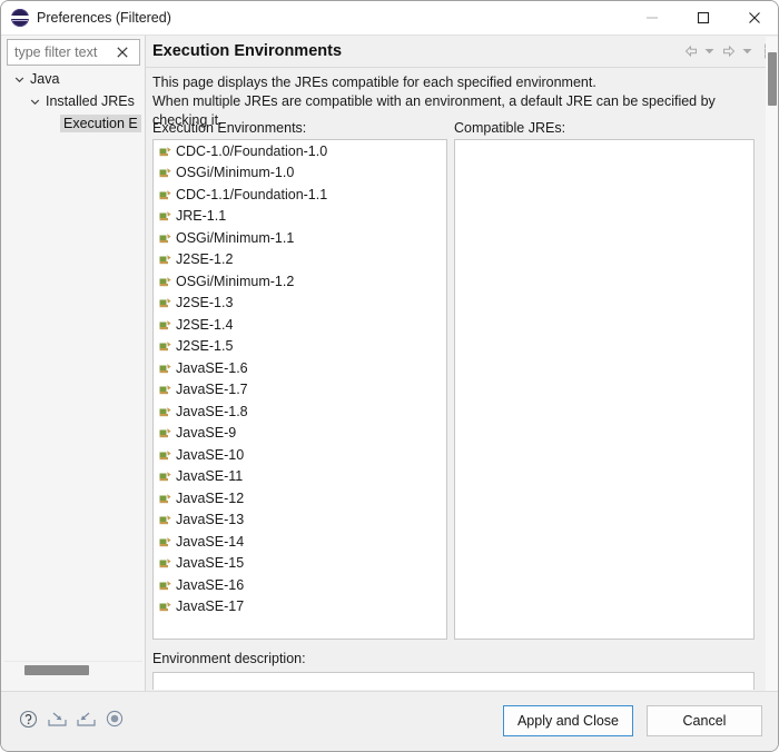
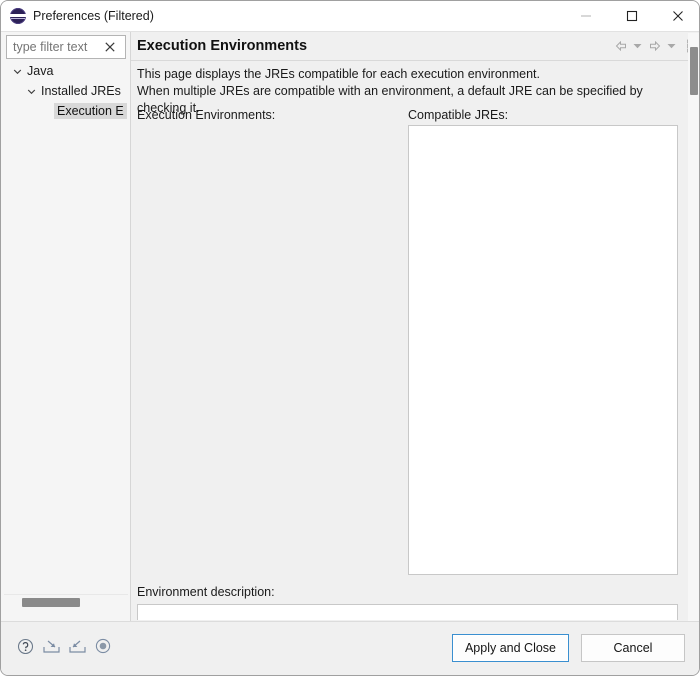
  Preferences (Filtered)
  type filter text
  Java
  Installed JREs
  Execution E
  Execution Environments
- This page displays the JREs compatible for each specified environment.
+ This page displays the JREs compatible for each execution environment.
  When multiple JREs are compatible with an environment, a default JRE can be specified by checking it.
  Execution Environments:
  Compatible JREs:
- CDC-1.0/Foundation-1.0
- OSGi/Minimum-1.0
- CDC-1.1/Foundation-1.1
- JRE-1.1
- OSGi/Minimum-1.1
- J2SE-1.2
- OSGi/Minimum-1.2
- J2SE-1.3
- J2SE-1.4
- J2SE-1.5
- JavaSE-1.6
- JavaSE-1.7
- JavaSE-1.8
- JavaSE-9
- JavaSE-10
- JavaSE-11
- JavaSE-12
- JavaSE-13
- JavaSE-14
- JavaSE-15
- JavaSE-16
- JavaSE-17
  Environment description:
  Apply and Close
  Cancel
